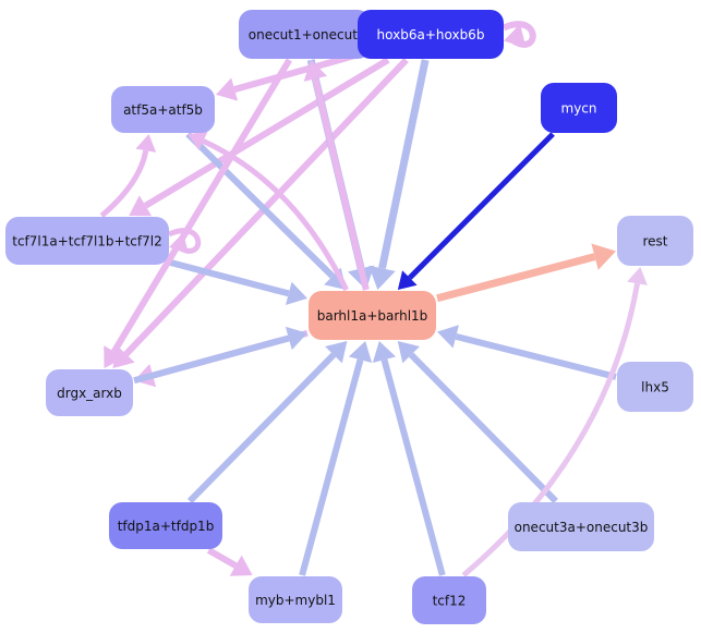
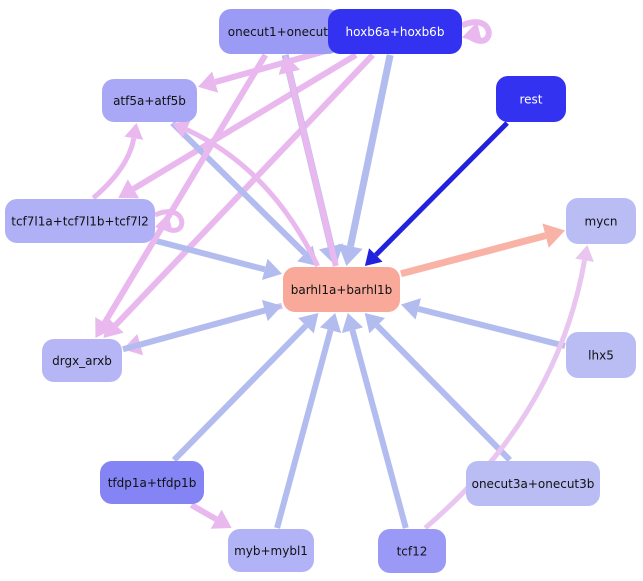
  onecut1+onecut
  hoxb6a+hoxb6b
- mycn
+ rest
  atf5a+atf5b
  tcf7l1a+tcf7l1b+tcf7l2
- rest
+ mycn
  barhl1a+barhl1b
  drgx_arxb
  lhx5
  tfdp1a+tfdp1b
  onecut3a+onecut3b
  myb+mybl1
  tcf12
